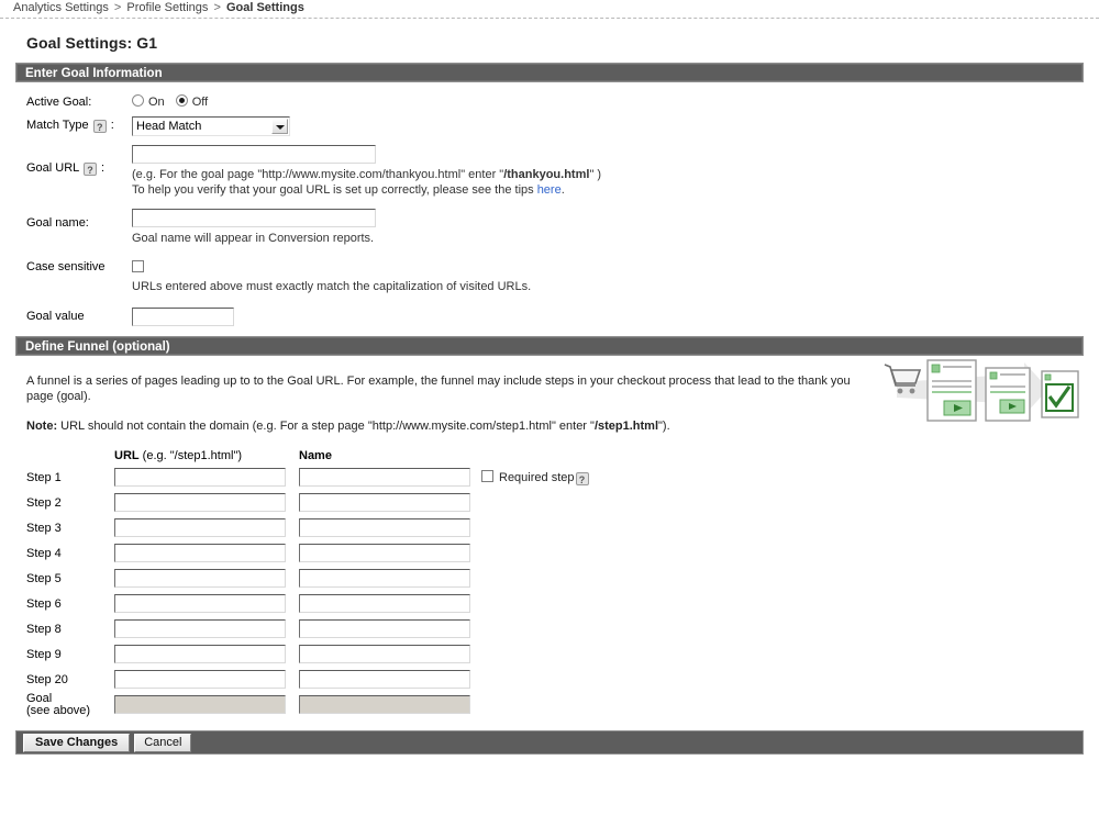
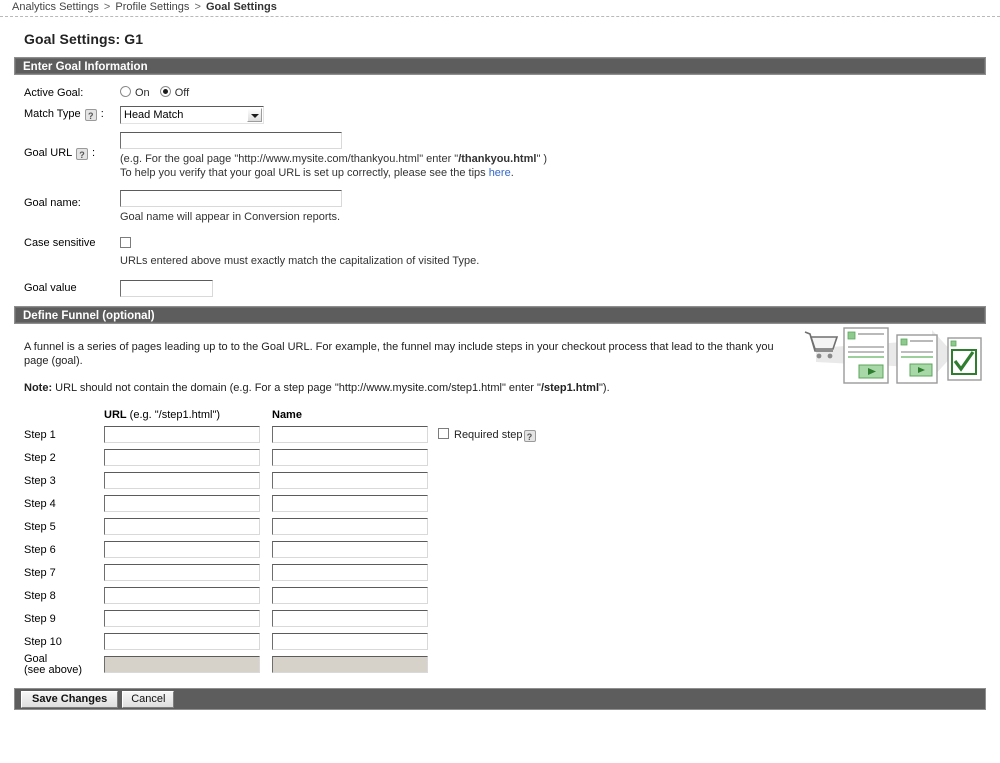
  Analytics Settings > Profile Settings > Goal Settings
  Goal Settings: G1
  Enter Goal Information
  Active Goal:	On Off
  Match Type ? :	Head Match
  Goal URL ? :	(e.g. For the goal page "http://www.mysite.com/thankyou.html" enter "/thankyou.html" ) To help you verify that your goal URL is set up correctly, please see the tips here.
  Goal name:	Goal name will appear in Conversion reports.
- Case sensitive	URLs entered above must exactly match the capitalization of visited URLs.
+ Case sensitive	URLs entered above must exactly match the capitalization of visited Type.
  Goal value
  Define Funnel (optional)
  A funnel is a series of pages leading up to to the Goal URL. For example, the funnel may include steps in your checkout process that lead to the thank you page (goal).
  Note: URL should not contain the domain (e.g. For a step page "http://www.mysite.com/step1.html" enter "/step1.html").
  	URL (e.g. "/step1.html")	Name
  Step 1			Required step ?
  Step 2
  Step 3
  Step 4
  Step 5
  Step 6
+ Step 7
  Step 8
  Step 9
- Step 20
+ Step 10
  Goal (see above)
  Save Changes Cancel
